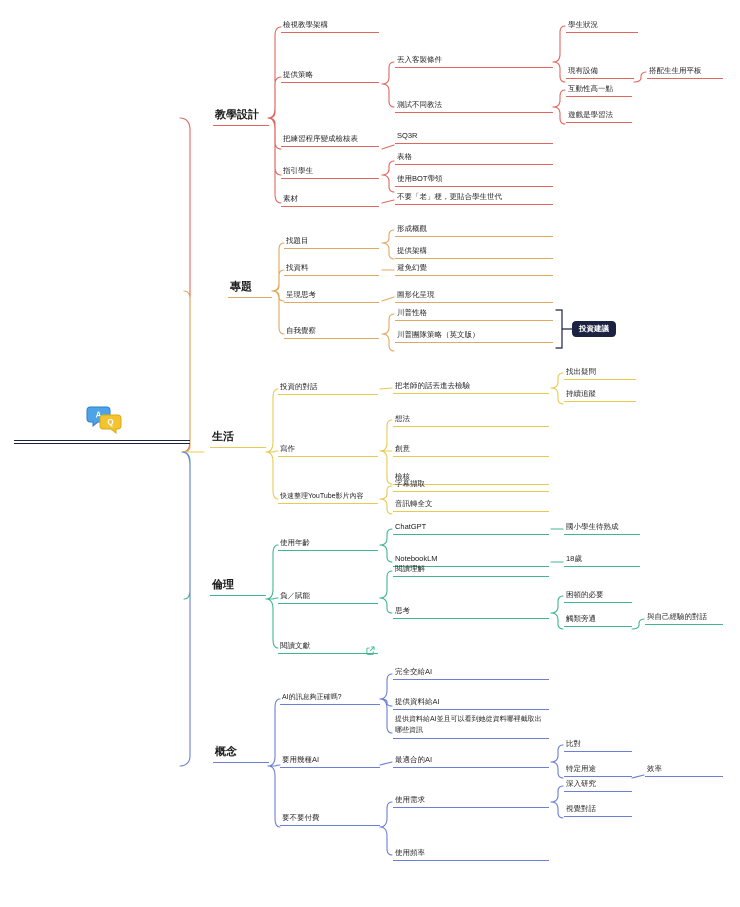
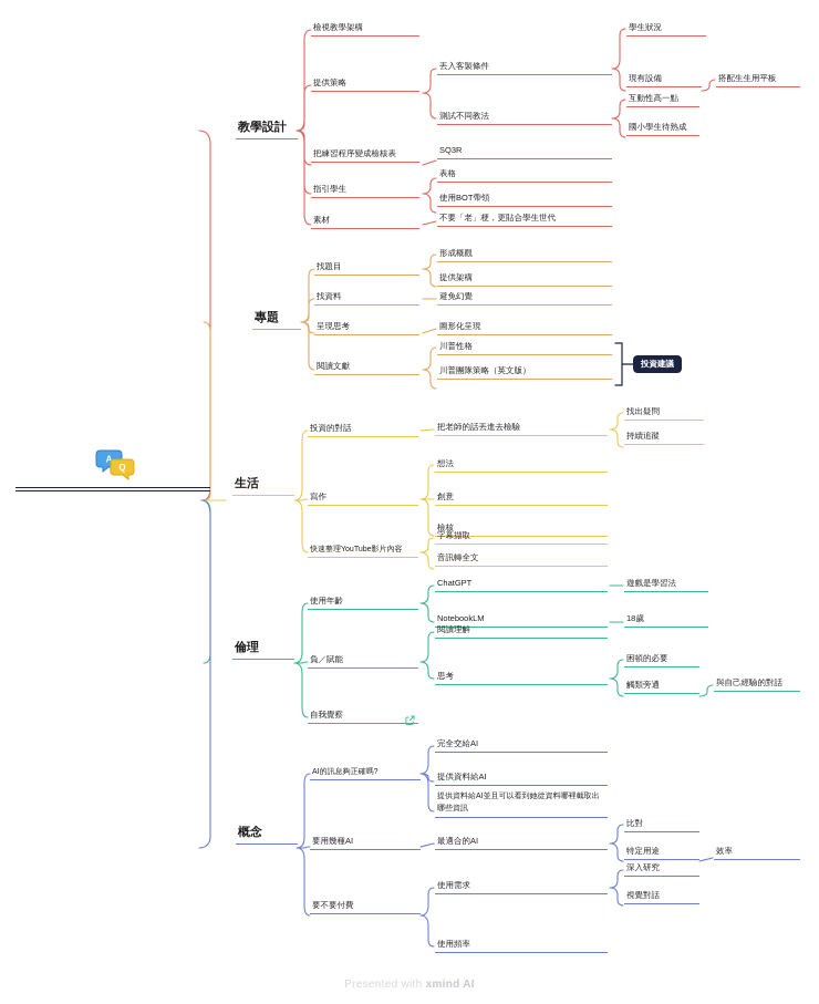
  A
  Q
  教學設計
  檢視教學架構
  提供策略
  丟入客製條件
  學生狀況
  現有設備
  搭配生生用平板
  測試不同教法
  互動性高一點
- 遊戲是學習法
+ 國小學生待熟成
  把練習程序變成檢核表
  SQ3R
  指引學生
  表格
  使用BOT帶領
  素材
  不要「老」梗，更貼合學生世代
  專題
  找題目
  形成概觀
  提供架構
  找資料
  避免幻覺
  呈現思考
  圖形化呈現
- 自我覺察
+ 閱讀文獻
  川普性格
  川普團隊策略（英文版）
  投資建議
  生活
  投資的對話
  把老師的話丟進去檢驗
  找出疑問
  持續追蹤
  寫作
  想法
  創意
  檢核
  字幕擷取
  音訊轉全文
  倫理
  使用年齡
  ChatGPT
- 國小學生待熟成
+ 遊戲是學習法
  NotebookLM
  18歲
  負／賦能
  閱讀理解
  思考
  困頓的必要
  觸類旁通
  與自己經驗的對話
- 閱讀文獻
+ 自我覺察
  概念
  完全交給AI
  提供資料給AI
  要用幾種AI
  最適合的AI
  比對
  特定用途
  效率
  要不要付費
  使用需求
  深入研究
  視覺對話
  使用頻率
+ Presented with xmind AI
